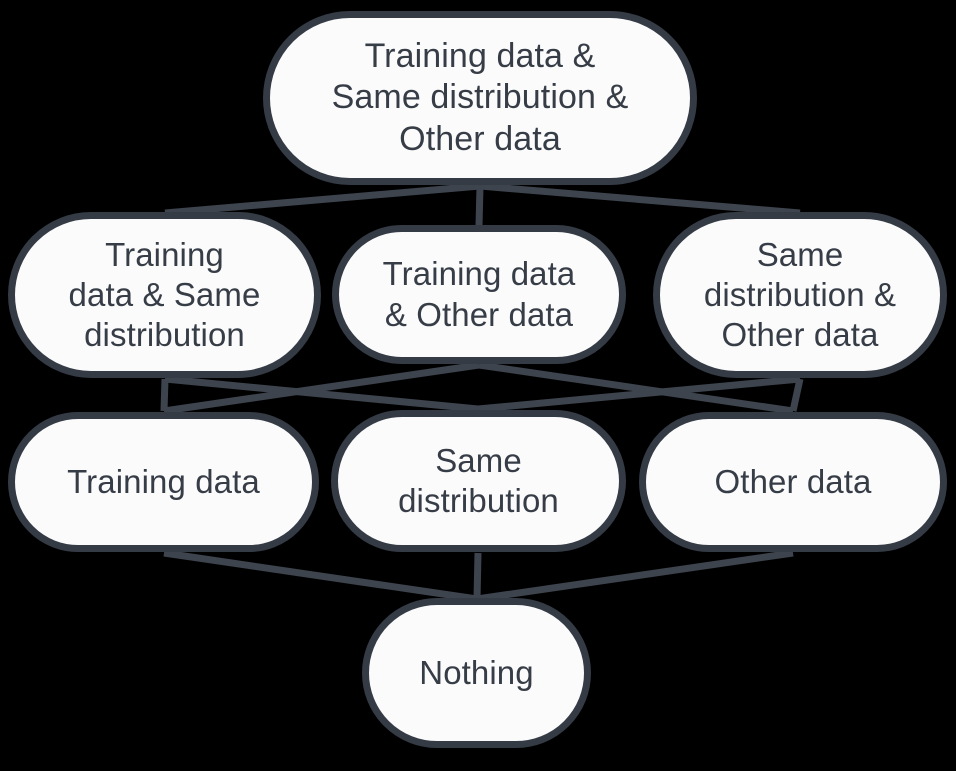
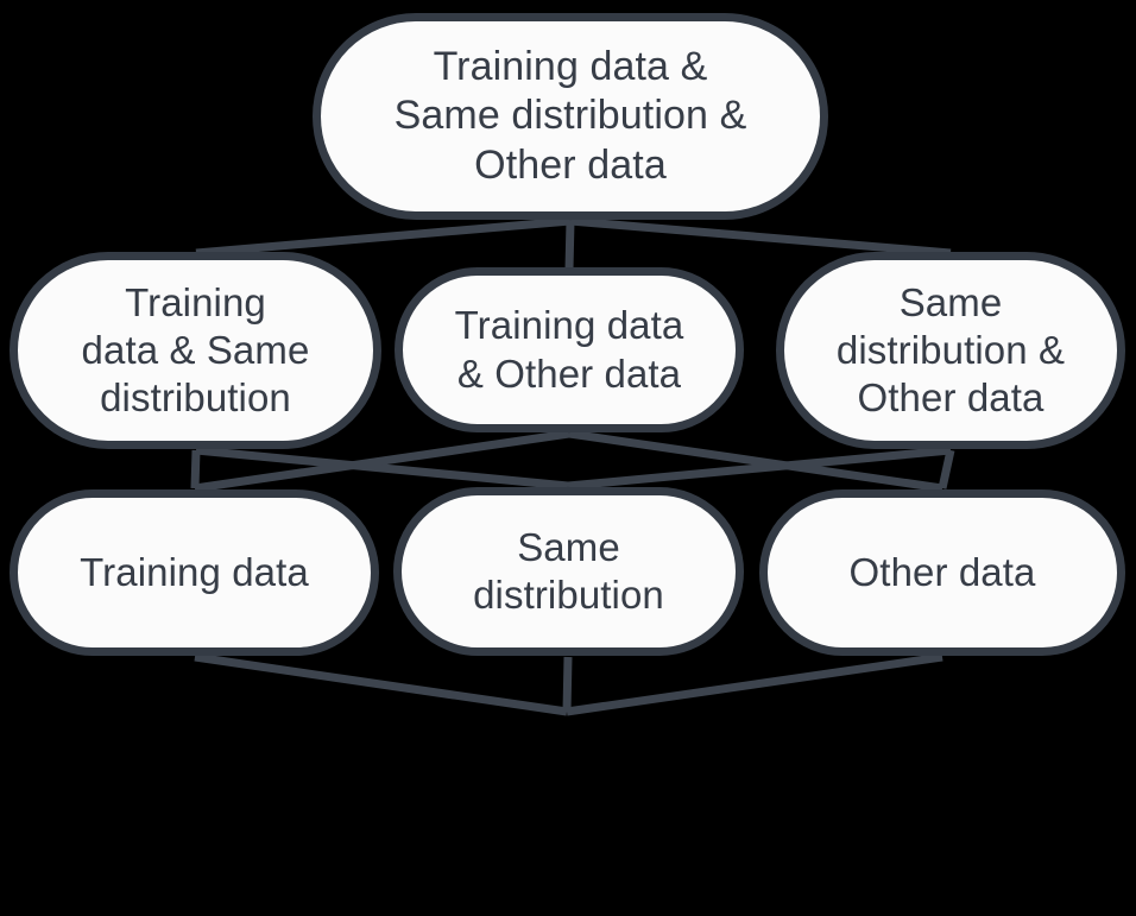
  Training data &
  Same distribution &
  Other data
  Training
  data & Same
  distribution
  Training data
  & Other data
  Same
  distribution &
  Other data
  Training data
  Same
  distribution
  Other data
- Nothing
